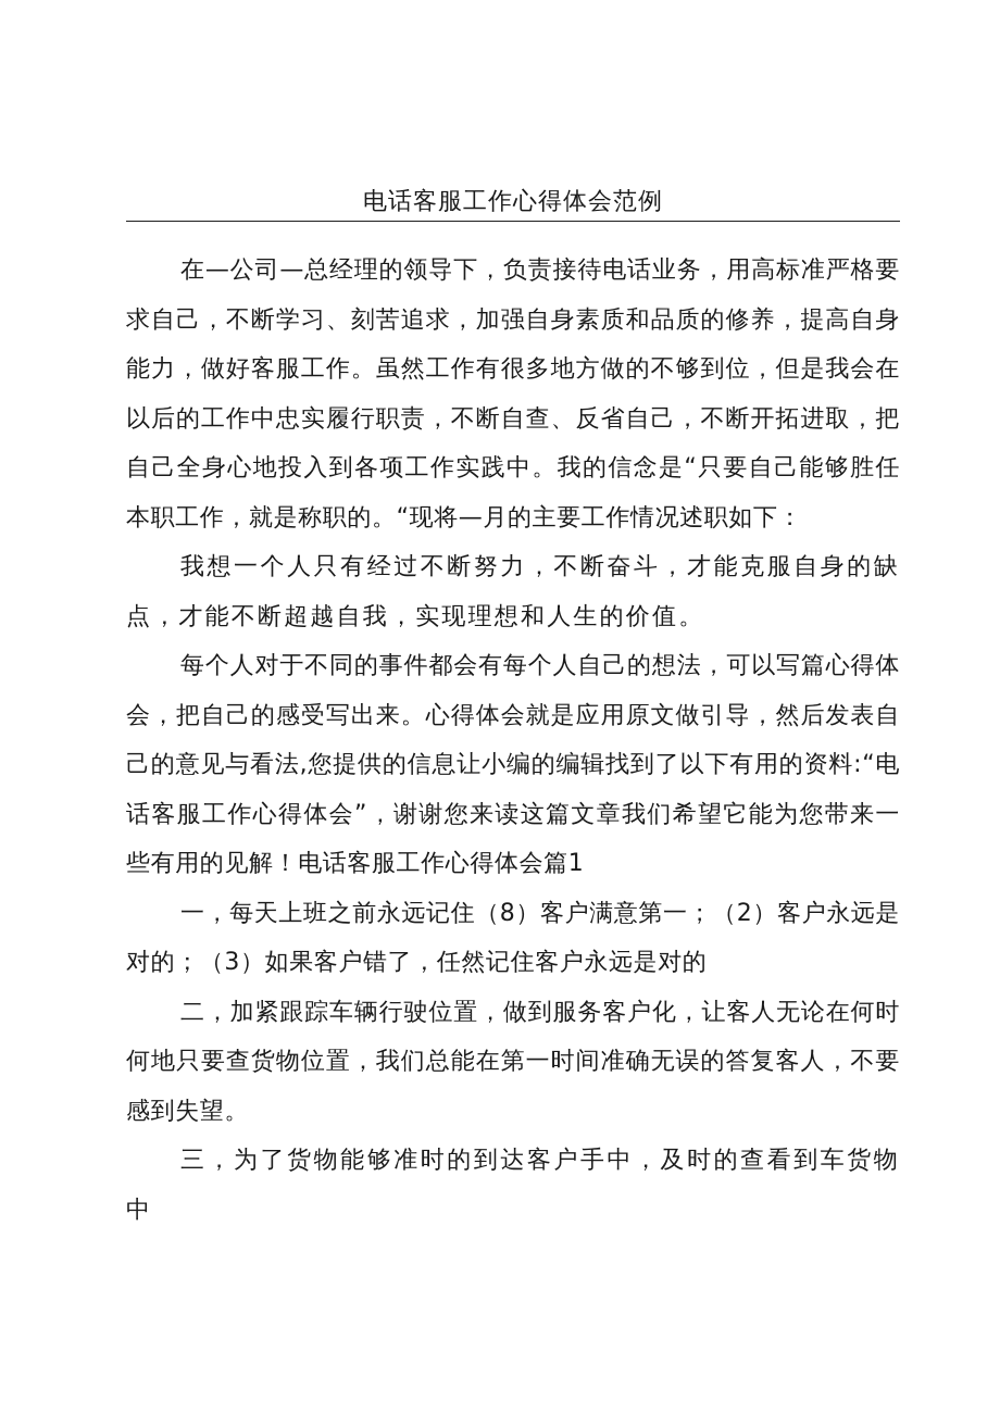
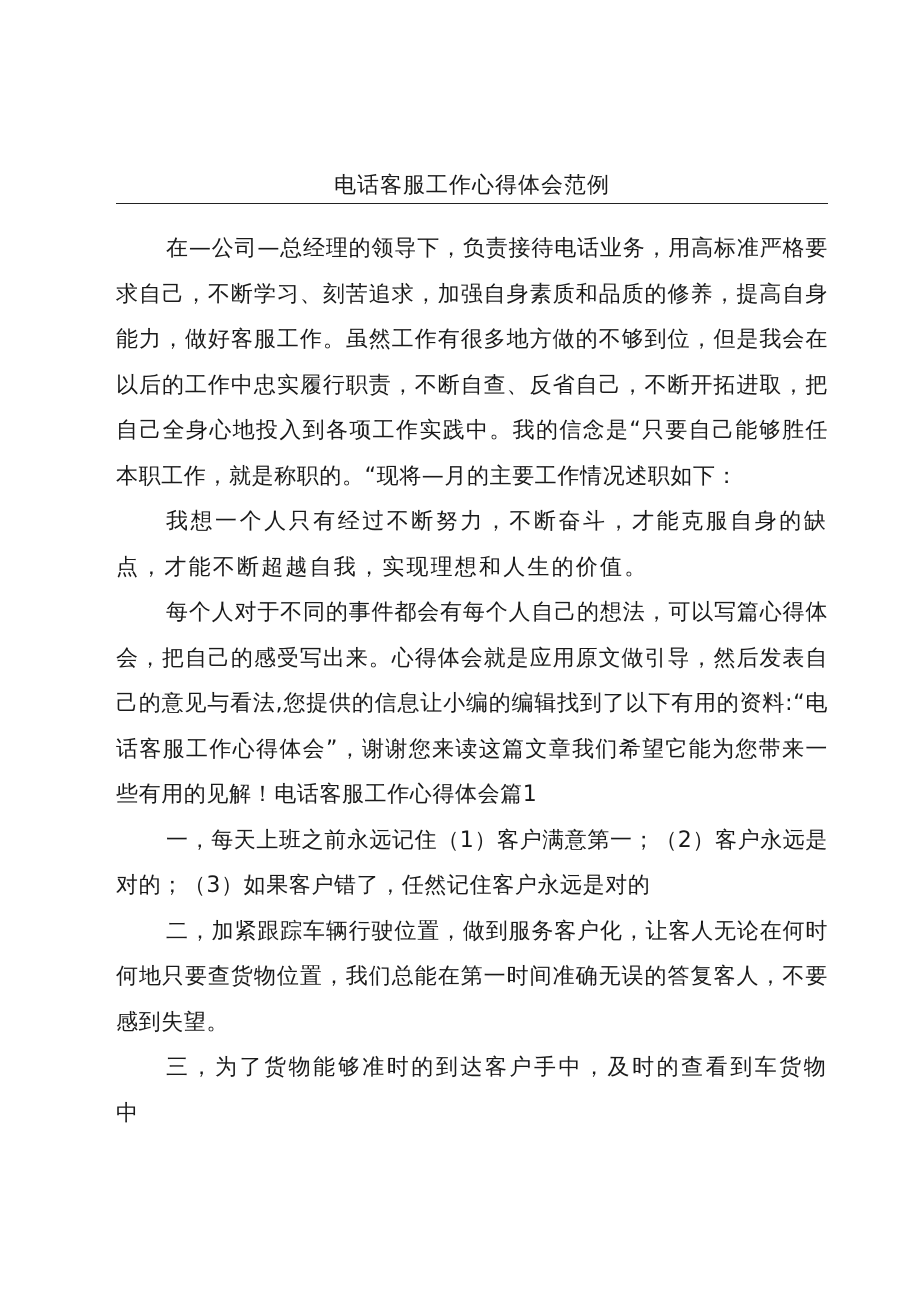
  电话客服工作心得体会范例
  在—公司—总经理的领导下，负责接待电话业务，用高标准严格要求自己，不断学习、刻苦追求，加强自身素质和品质的修养，提高自身能力，做好客服工作。虽然工作有很多地方做的不够到位，但是我会在以后的工作中忠实履行职责，不断自查、反省自己，不断开拓进取，把自己全身心地投入到各项工作实践中。我的信念是“只要自己能够胜任本职工作，就是称职的。“现将—月的主要工作情况述职如下：
  我想一个人只有经过不断努力，不断奋斗，才能克服自身的缺点，才能不断超越自我，实现理想和人生的价值。
  每个人对于不同的事件都会有每个人自己的想法，可以写篇心得体会，把自己的感受写出来。心得体会就是应用原文做引导，然后发表自己的意见与看法,您提供的信息让小编的编辑找到了以下有用的资料:“电话客服工作心得体会”，谢谢您来读这篇文章我们希望它能为您带来一些有用的见解！电话客服工作心得体会篇1
- 一，每天上班之前永远记住（8）客户满意第一；（2）客户永远是对的；（3）如果客户错了，任然记住客户永远是对的
+ 一，每天上班之前永远记住（1）客户满意第一；（2）客户永远是对的；（3）如果客户错了，任然记住客户永远是对的
  二，加紧跟踪车辆行驶位置，做到服务客户化，让客人无论在何时何地只要查货物位置，我们总能在第一时间准确无误的答复客人，不要感到失望。
  三，为了货物能够准时的到达客户手中，及时的查看到车货物中
